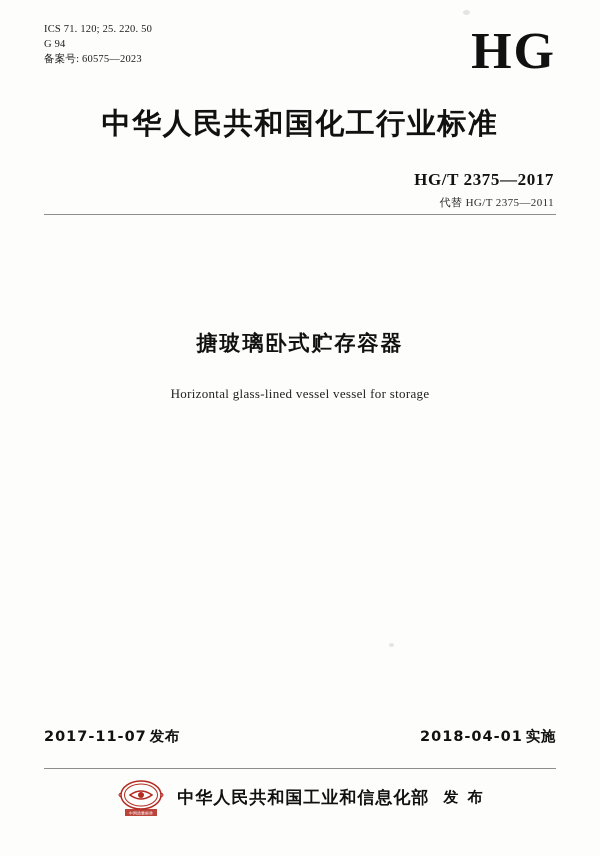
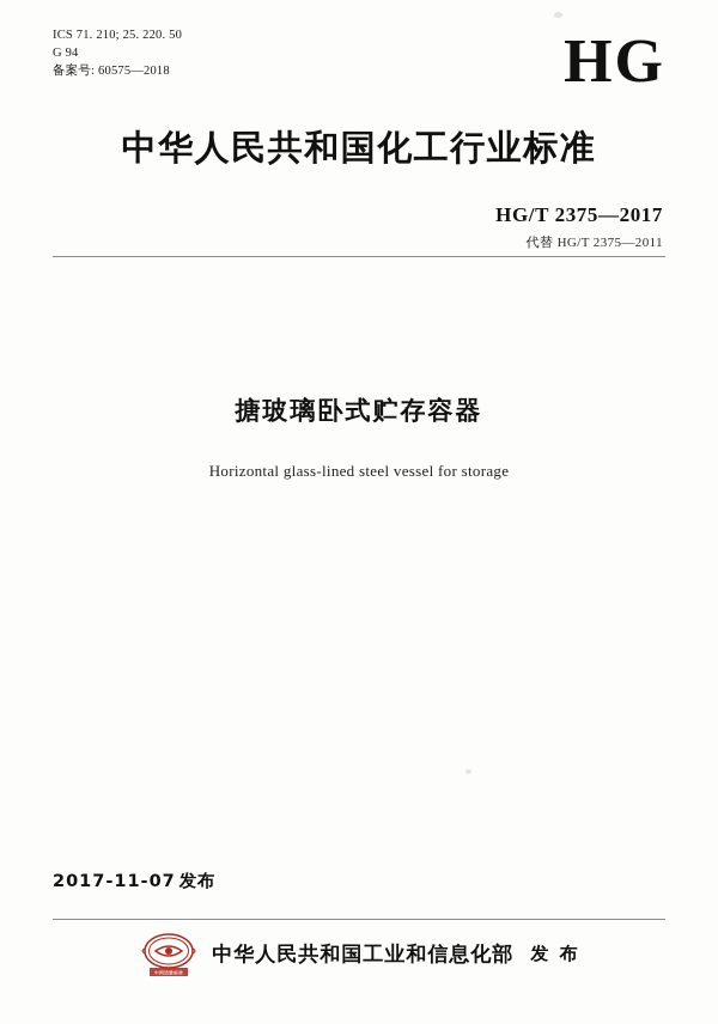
- ICS 71. 120; 25. 220. 50
+ ICS 71. 210; 25. 220. 50
  G 94
- 备案号: 60575—2023
+ 备案号: 60575—2018
  HG
  中华人民共和国化工行业标准
  HG/T 2375—2017
  代替 HG/T 2375—2011
  搪玻璃卧式贮存容器
- Horizontal glass-lined vessel vessel for storage
+ Horizontal glass-lined steel vessel for storage
  2017-11-07 发布
- 2018-04-01 实施
  中华人民共和国工业和信息化部
  发 布
